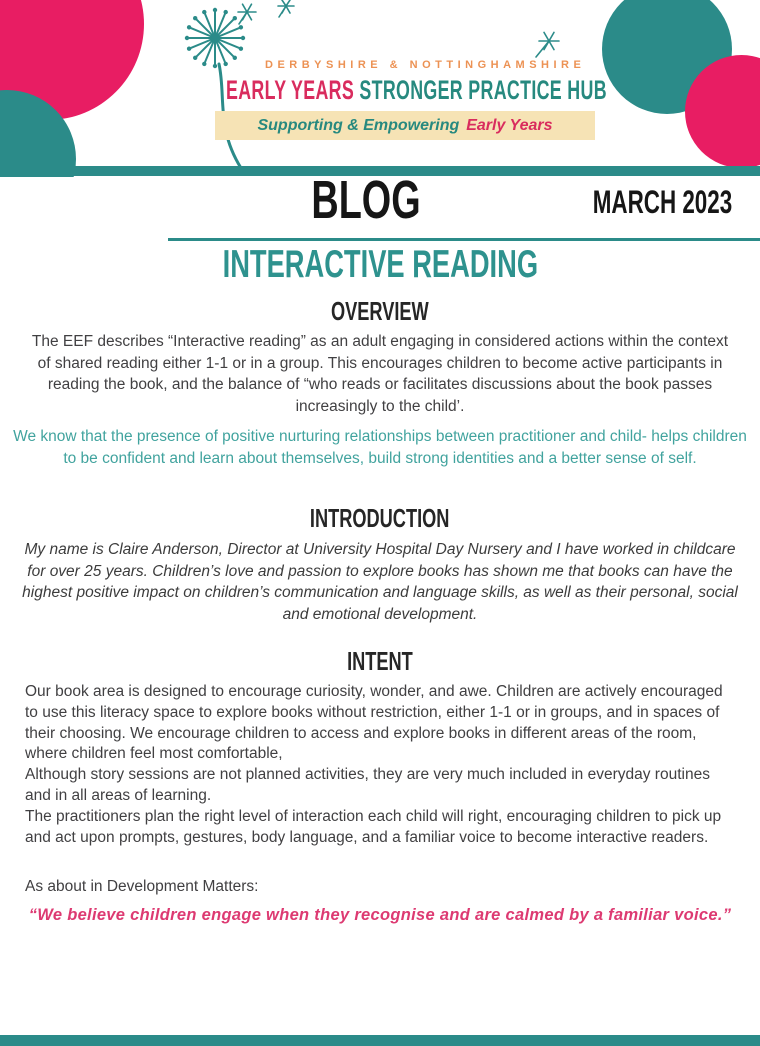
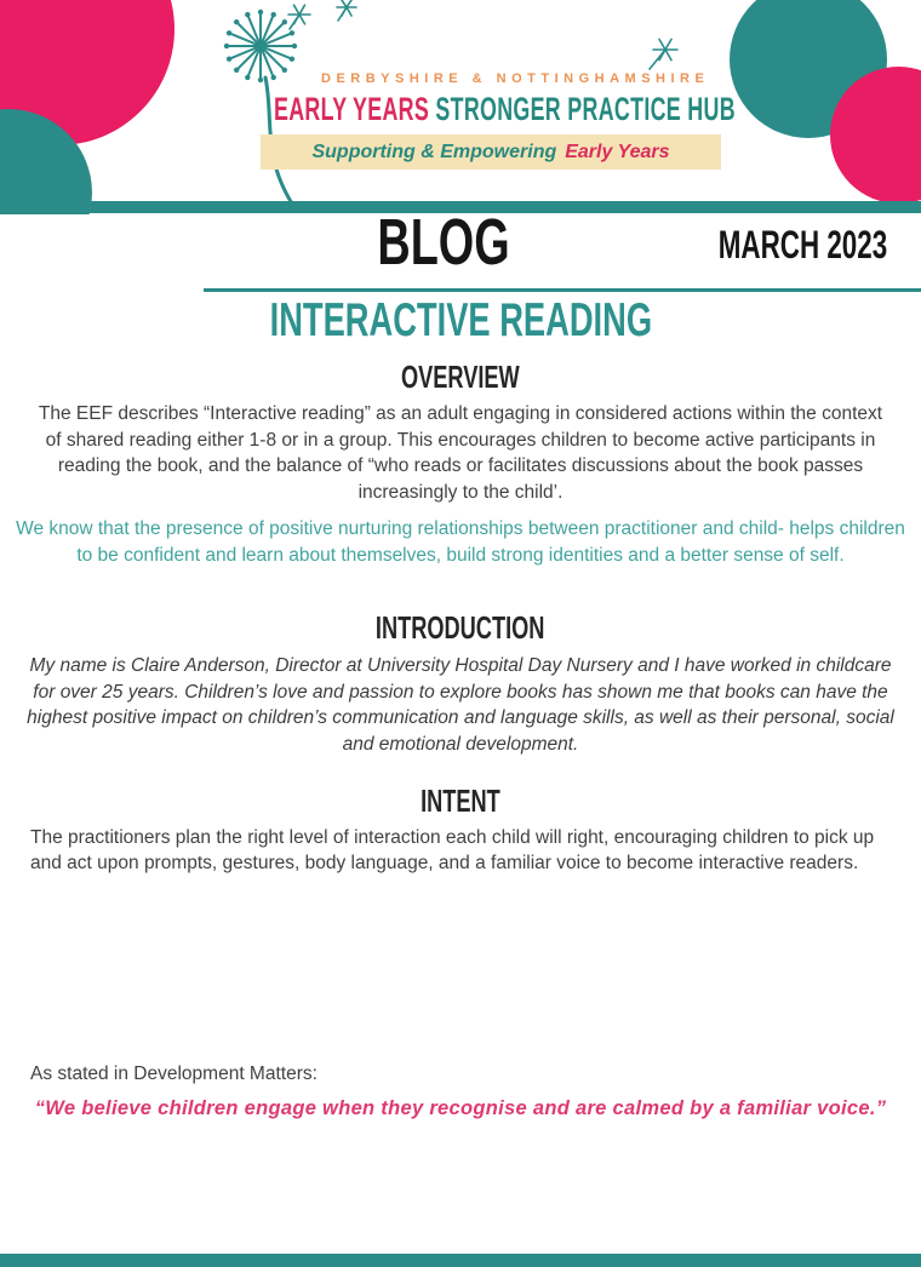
  DERBYSHIRE & NOTTINGHAMSHIRE
  EARLY YEARS STRONGER PRACTICE HUB
  Supporting & Empowering
  Early Years
  BLOG
  MARCH 2023
  INTERACTIVE READING
  OVERVIEW
- The EEF describes “Interactive reading” as an adult engaging in considered actions within the context of shared reading either 1-1 or in a group. This encourages children to become active participants in reading the book, and the balance of “who reads or facilitates discussions about the book passes increasingly to the child’.
+ The EEF describes “Interactive reading” as an adult engaging in considered actions within the context of shared reading either 1-8 or in a group. This encourages children to become active participants in reading the book, and the balance of “who reads or facilitates discussions about the book passes increasingly to the child’.
  We know that the presence of positive nurturing relationships between practitioner and child- helps children to be confident and learn about themselves, build strong identities and a better sense of self.
  INTRODUCTION
  My name is Claire Anderson, Director at University Hospital Day Nursery and I have worked in childcare for over 25 years. Children’s love and passion to explore books has shown me that books can have the highest positive impact on children’s communication and language skills, as well as their personal, social and emotional development.
  INTENT
- Our book area is designed to encourage curiosity, wonder, and awe. Children are actively encouraged to use this literacy space to explore books without restriction, either 1-1 or in groups, and in spaces of their choosing. We encourage children to access and explore books in different areas of the room, where children feel most comfortable,
- Although story sessions are not planned activities, they are very much included in everyday routines and in all areas of learning.
  The practitioners plan the right level of interaction each child will right, encouraging children to pick up and act upon prompts, gestures, body language, and a familiar voice to become interactive readers.
- As about in Development Matters:
+ As stated in Development Matters:
  “We believe children engage when they recognise and are calmed by a familiar voice.”
